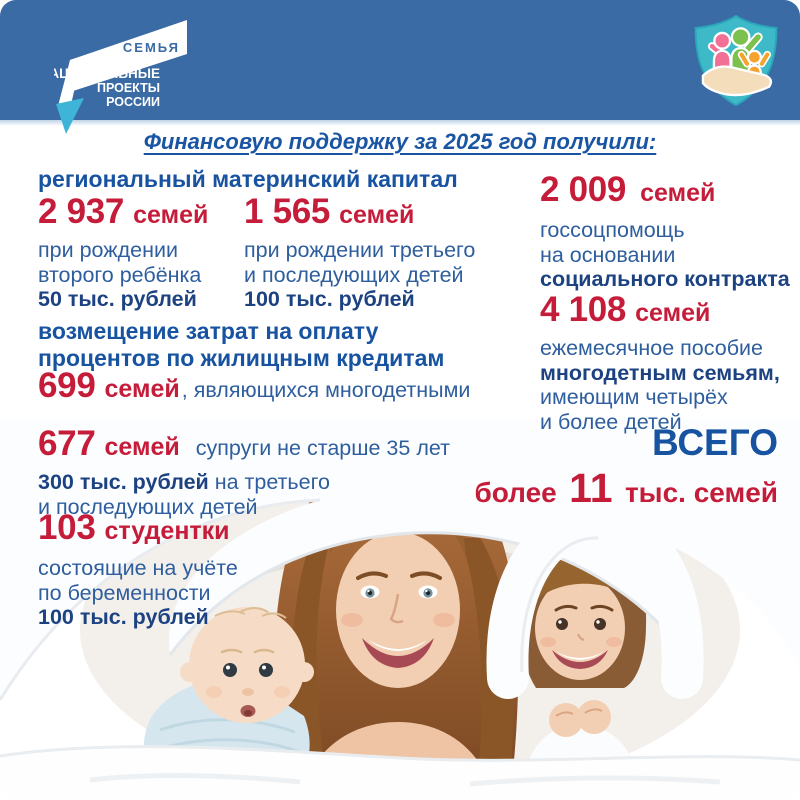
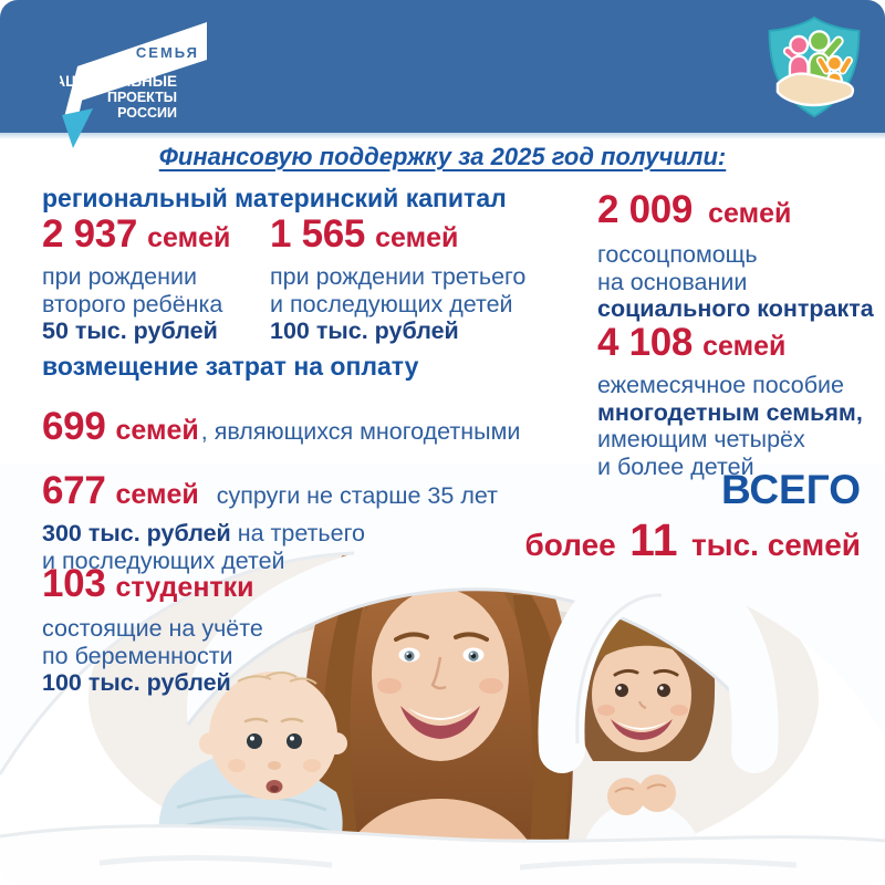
  СЕМЬЯ
  АЦИОНАЛЬНЫЕ
  ПРОЕКТЫ
  РОССИИ
  Финансовую поддержку за 2025 год получили:
  региональный материнский капитал
  2 937
  семей
  при рождении
  второго ребёнка
  50 тыс. рублей
  1 565
  семей
  при рождении третьего
  и последующих детей
  100 тыс. рублей
  возмещение затрат на оплату
- процентов по жилищным кредитам
  699
  семей
  , являющихся многодетными
  677
  семей
  супруги не старше 35 лет
  300 тыс. рублей на третьего
  и последующих детей
  103
  студентки
  состоящие на учёте
  по беременности
  100 тыс. рублей
  2 009
  семей
  госсоцпомощь
  на основании
  социального контракта
  4 108
  семей
  ежемесячное пособие
  многодетным семьям,
  имеющим четырёх
  и более детей
  ВСЕГО
  более 11 тыс. семей
